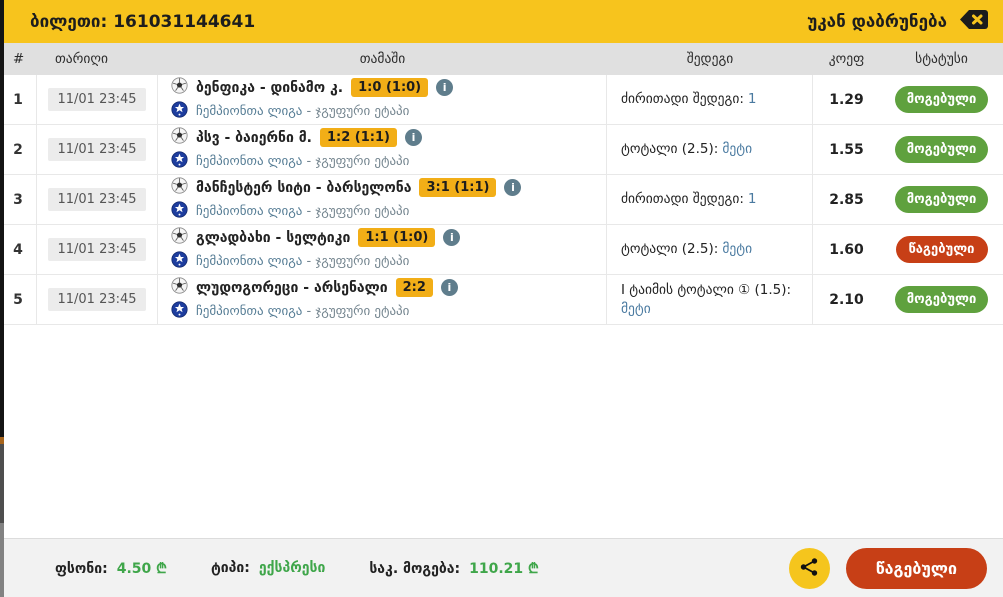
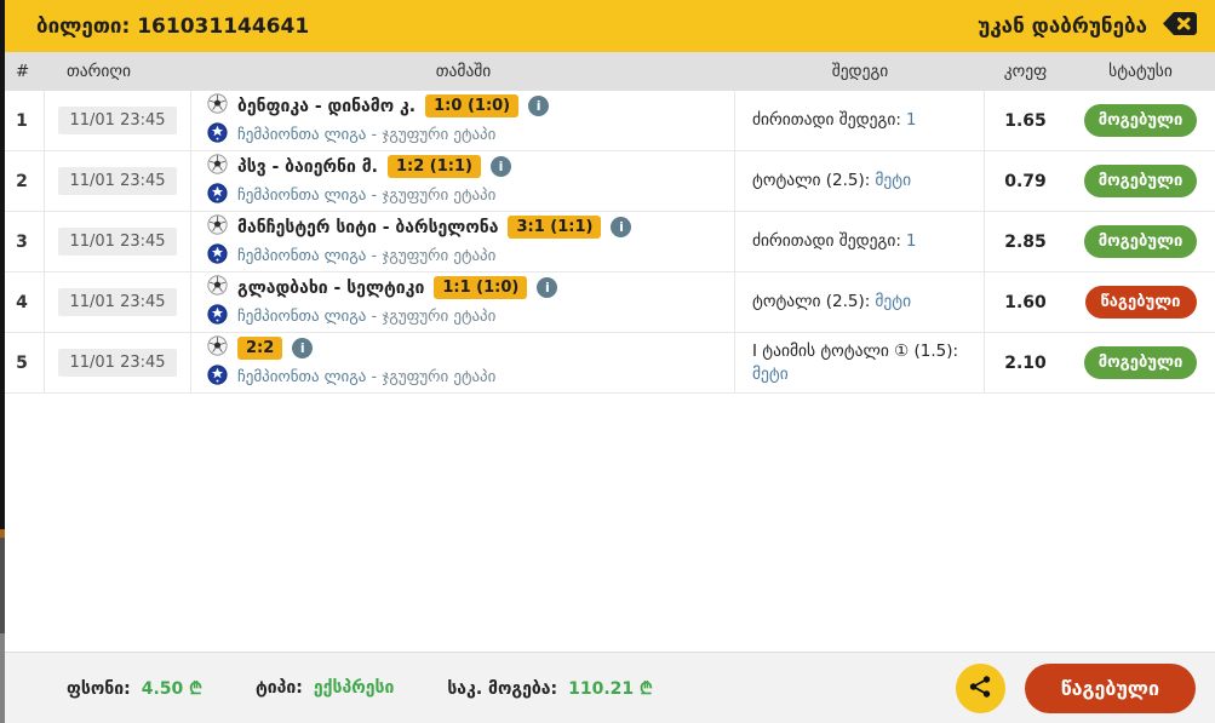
  ბილეთი: 161031144641
  უკან დაბრუნება
  #
  თარიღი
  თამაში
  შედეგი
  კოეფ
  სტატუსი
  1
  11/01 23:45
  ბენფიკა - დინამო კ.
  1:0 (1:0)
  i
  ჩემპიონთა ლიგა - ჯგუფური ეტაპი
  ძირითადი შედეგი:
  1
- 1.29
+ 1.65
  მოგებული
  2
  11/01 23:45
  პსვ - ბაიერნი მ.
  1:2 (1:1)
  i
  ჩემპიონთა ლიგა - ჯგუფური ეტაპი
  ტოტალი (2.5):
  მეტი
- 1.55
+ 0.79
  მოგებული
  3
  11/01 23:45
  მანჩესტერ სიტი - ბარსელონა
  3:1 (1:1)
  i
  ჩემპიონთა ლიგა - ჯგუფური ეტაპი
  ძირითადი შედეგი:
  1
  2.85
  მოგებული
  4
  11/01 23:45
  გლადბახი - სელტიკი
  1:1 (1:0)
  i
  ჩემპიონთა ლიგა - ჯგუფური ეტაპი
  ტოტალი (2.5):
  მეტი
  1.60
  წაგებული
  5
  11/01 23:45
- ლუდოგორეცი - არსენალი
  2:2
  i
  ჩემპიონთა ლიგა - ჯგუფური ეტაპი
  I ტაიმის ტოტალი ① (1.5):
  მეტი
  2.10
  მოგებული
  ფსონი:
  4.50 ₾
  ტიპი:
  ექსპრესი
  საკ. მოგება:
  110.21 ₾
  წაგებული
